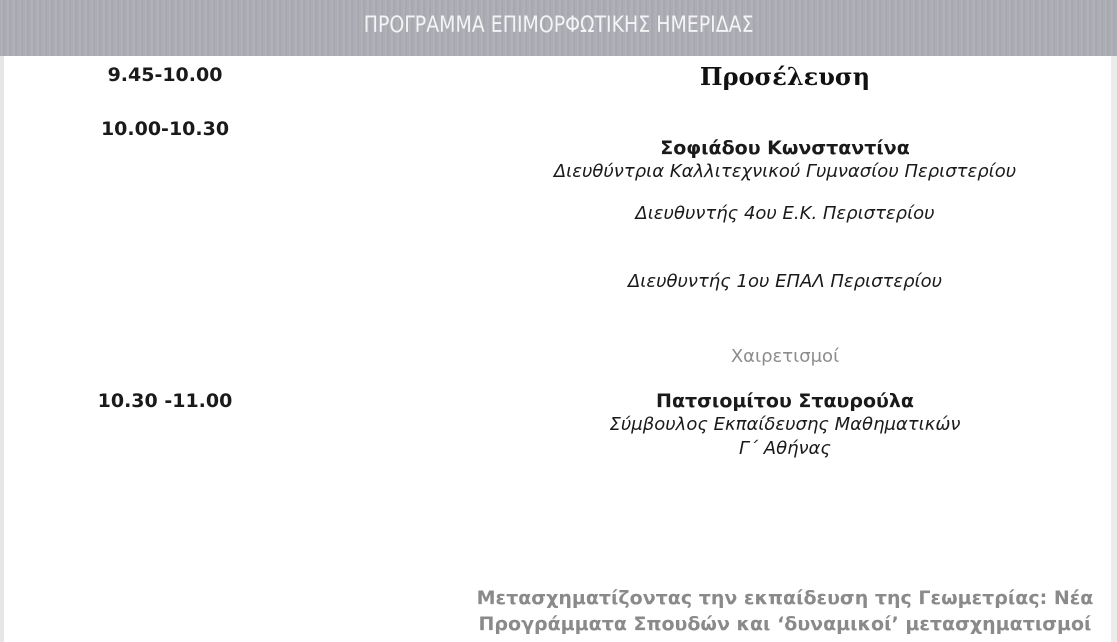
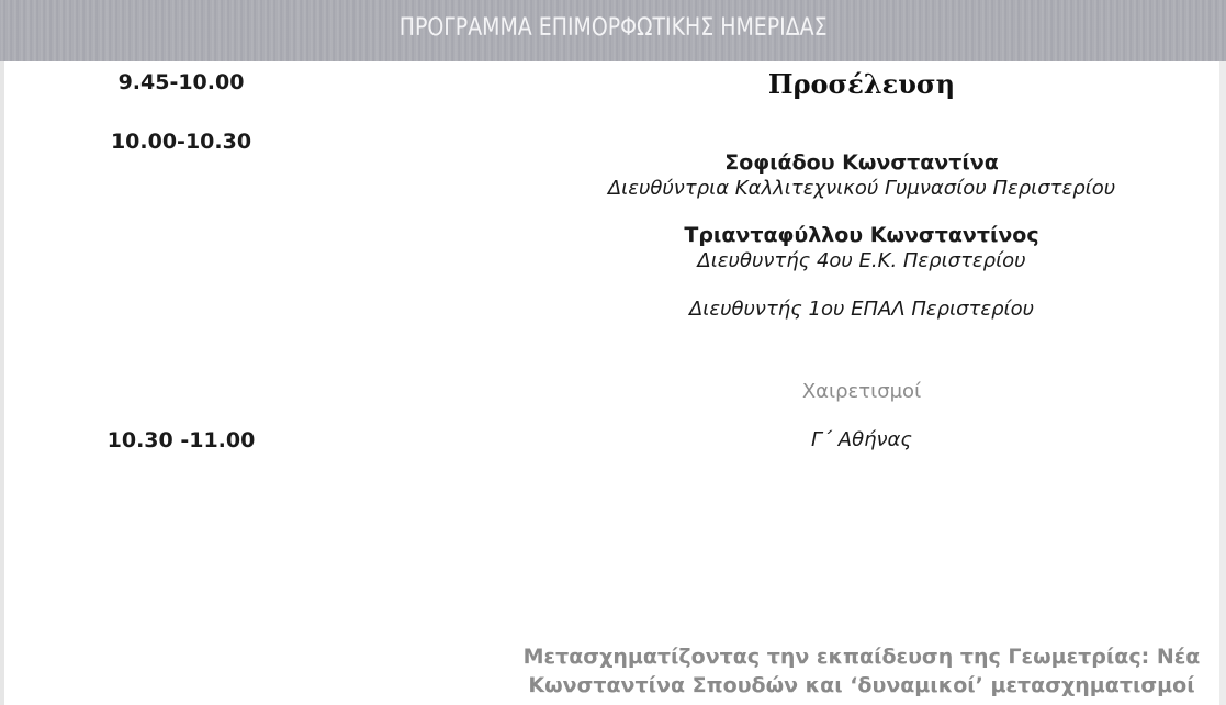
  ΠΡΟΓΡΑΜΜΑ ΕΠΙΜΟΡΦΩΤΙΚΗΣ ΗΜΕΡΙΔΑΣ
  9.45-10.00
  Προσέλευση
  10.00-10.30
  Σοφιάδου Κωνσταντίνα
  Διευθύντρια Καλλιτεχνικού Γυμνασίου Περιστερίου
+ Τριανταφύλλου Κωνσταντίνος
  Διευθυντής 4ου Ε.Κ. Περιστερίου
  Διευθυντής 1ου ΕΠΑΛ Περιστερίου
  Χαιρετισμοί
  10.30 -11.00
- Πατσιομίτου Σταυρούλα
- Σύμβουλος Εκπαίδευσης Μαθηματικών
  Γ΄ Αθήνας
  Μετασχηματίζοντας την εκπαίδευση της Γεωμετρίας: Νέα
- Προγράμματα Σπουδών και ‘δυναμικοί’ μετασχηματισμοί
+ Κωνσταντίνα Σπουδών και ‘δυναμικοί’ μετασχηματισμοί
